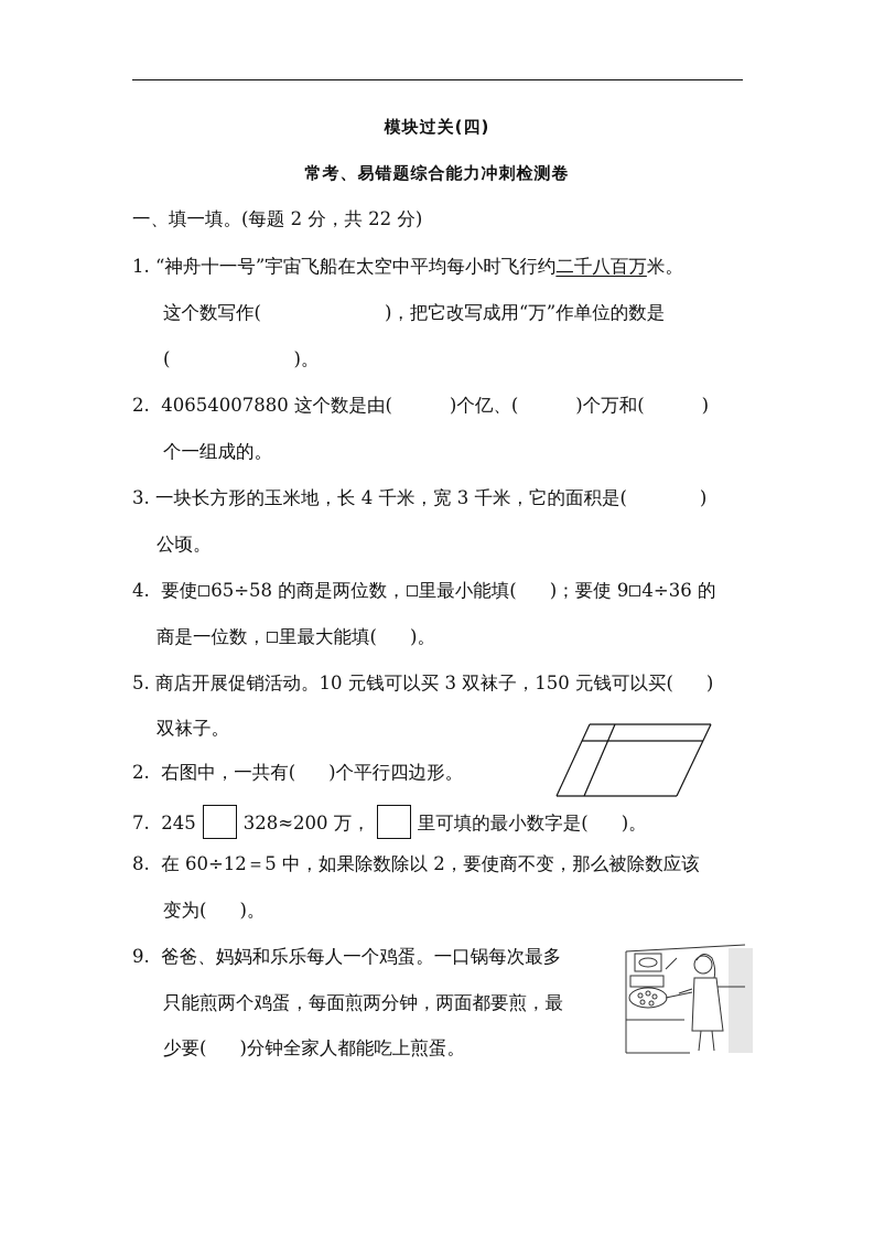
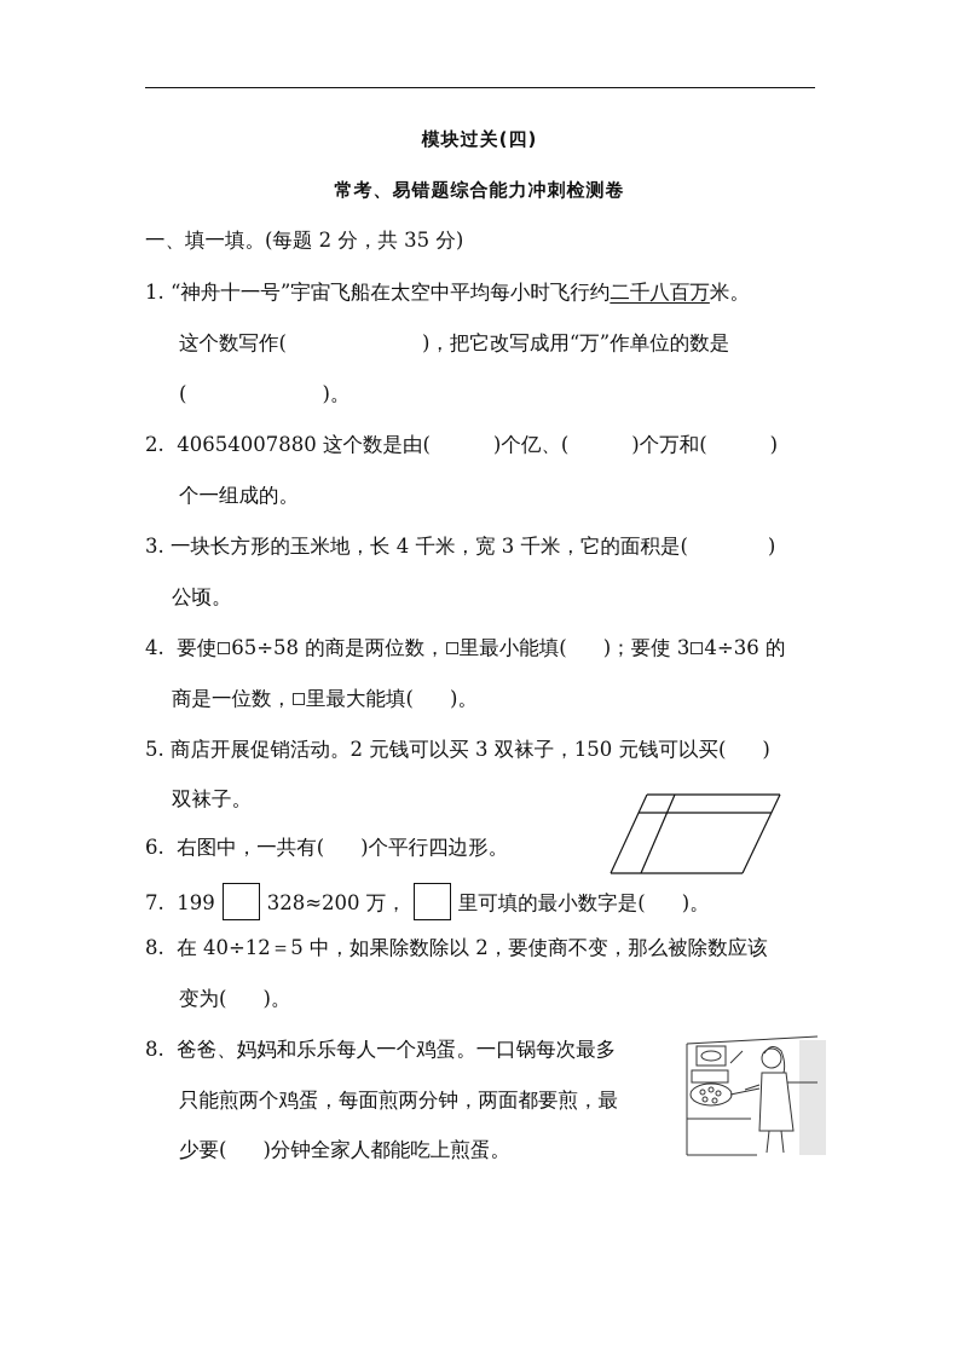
  模块过关(四)
  常考、易错题综合能力冲刺检测卷
- 一、填一填。(每题 2 分，共 22 分)
+ 一、填一填。(每题 2 分，共 35 分)
  1. “神舟十一号”宇宙飞船在太空中平均每小时飞行约二千八百万米。
  这个数写作( )，把它改写成用“万”作单位的数是
  ( )。
  2. 40654007880 这个数是由( )个亿、( )个万和( )
  个一组成的。
  3. 一块长方形的玉米地，长 4 千米，宽 3 千米，它的面积是( )
  公顷。
- 4. 要使 65÷58 的商是两位数， 里最小能填( )；要使 9 4÷36 的
+ 4. 要使 65÷58 的商是两位数， 里最小能填( )；要使 3 4÷36 的
  商是一位数， 里最大能填( )。
- 5. 商店开展促销活动。10 元钱可以买 3 双袜子，150 元钱可以买( )
+ 5. 商店开展促销活动。2 元钱可以买 3 双袜子，150 元钱可以买( )
  双袜子。
- 2. 右图中，一共有( )个平行四边形。
+ 6. 右图中，一共有( )个平行四边形。
- 7. 245 328≈200 万， 里可填的最小数字是( )。
+ 7. 199 328≈200 万， 里可填的最小数字是( )。
- 8. 在 60÷12＝5 中，如果除数除以 2，要使商不变，那么被除数应该
+ 8. 在 40÷12＝5 中，如果除数除以 2，要使商不变，那么被除数应该
  变为( )。
- 9. 爸爸、妈妈和乐乐每人一个鸡蛋。一口锅每次最多
+ 8. 爸爸、妈妈和乐乐每人一个鸡蛋。一口锅每次最多
  只能煎两个鸡蛋，每面煎两分钟，两面都要煎，最
  少要( )分钟全家人都能吃上煎蛋。
